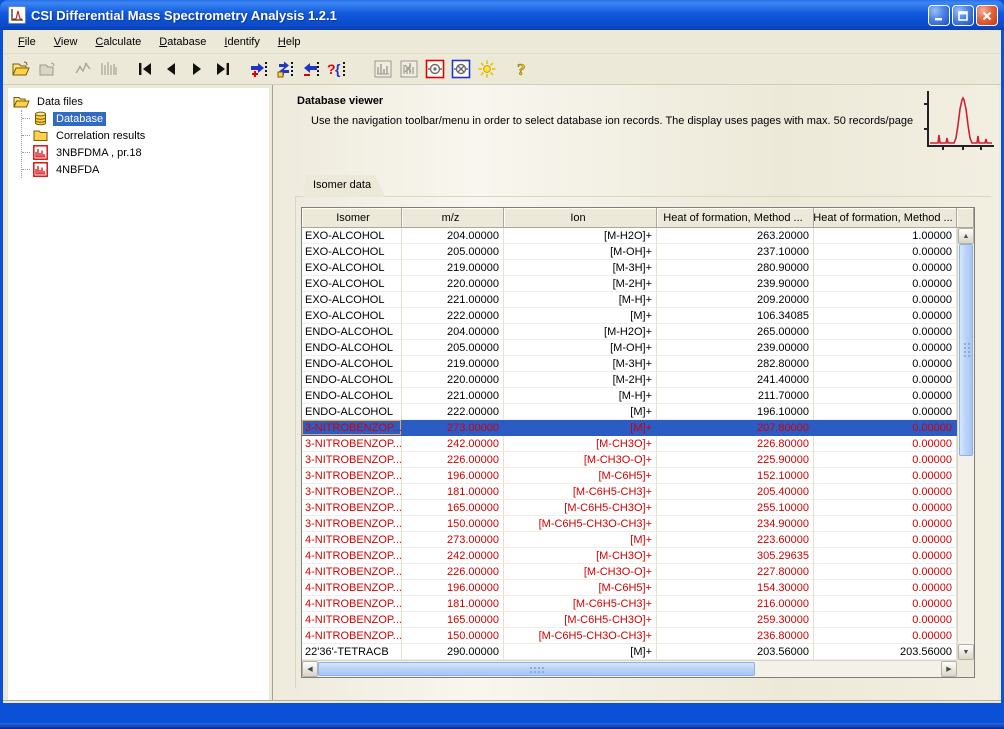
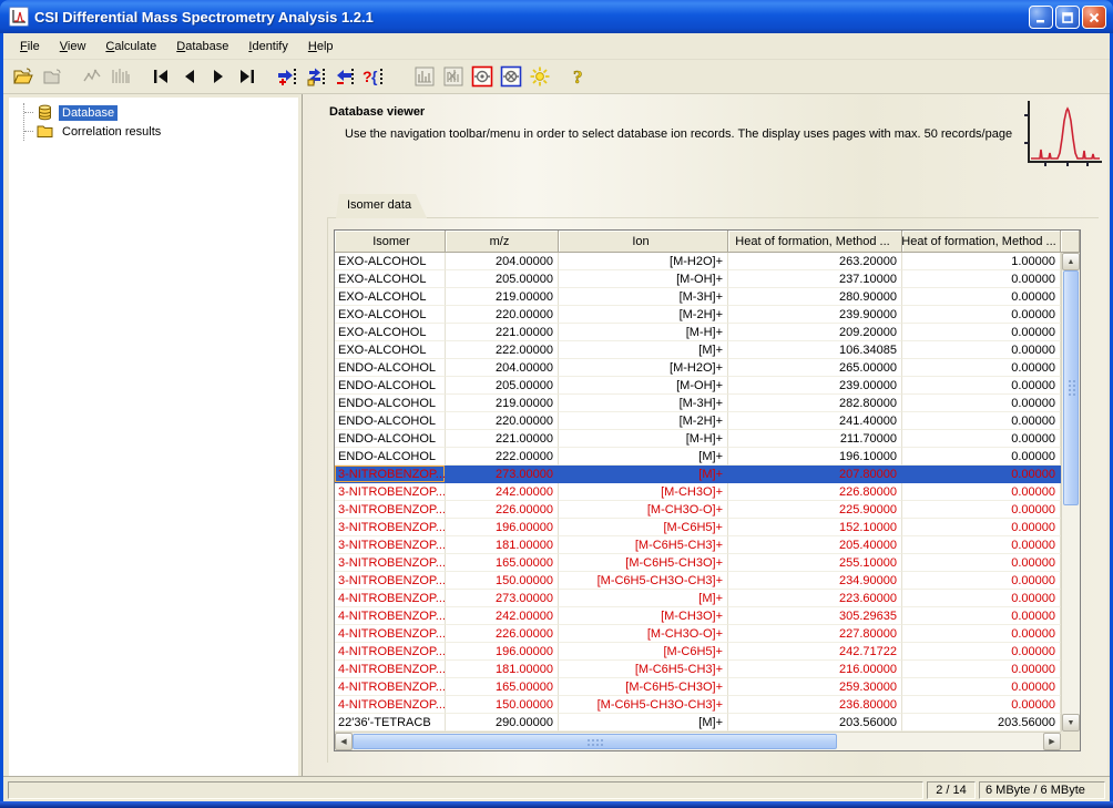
  CSI Differential Mass Spectrometry Analysis 1.2.1
  File
  View
  Calculate
  Database
  Identify
  Help
  ?
  {
  ?
- Data files
  Database
  Correlation results
- 3NBFDMA , pr.18
- 4NBFDA
  Database viewer
  Use the navigation toolbar/menu in order to select database ion records. The display uses pages with max. 50 records/page
  Isomer data
  Isomer
  m/z
  Ion
  Heat of formation, Method ...
  Heat of formation, Method ...
  EXO-ALCOHOL
  204.00000
  [M-H2O]+
  263.20000
  1.00000
  EXO-ALCOHOL
  205.00000
  [M-OH]+
  237.10000
  0.00000
  EXO-ALCOHOL
  219.00000
  [M-3H]+
  280.90000
  0.00000
  EXO-ALCOHOL
  220.00000
  [M-2H]+
  239.90000
  0.00000
  EXO-ALCOHOL
  221.00000
  [M-H]+
  209.20000
  0.00000
  EXO-ALCOHOL
  222.00000
  [M]+
  106.34085
  0.00000
  ENDO-ALCOHOL
  204.00000
  [M-H2O]+
  265.00000
  0.00000
  ENDO-ALCOHOL
  205.00000
  [M-OH]+
  239.00000
  0.00000
  ENDO-ALCOHOL
  219.00000
  [M-3H]+
  282.80000
  0.00000
  ENDO-ALCOHOL
  220.00000
  [M-2H]+
  241.40000
  0.00000
  ENDO-ALCOHOL
  221.00000
  [M-H]+
  211.70000
  0.00000
  ENDO-ALCOHOL
  222.00000
  [M]+
  196.10000
  0.00000
  3-NITROBENZOP...
  273.00000
  [M]+
  207.80000
  0.00000
  3-NITROBENZOP...
  242.00000
  [M-CH3O]+
  226.80000
  0.00000
  3-NITROBENZOP...
  226.00000
  [M-CH3O-O]+
  225.90000
  0.00000
  3-NITROBENZOP...
  196.00000
  [M-C6H5]+
  152.10000
  0.00000
  3-NITROBENZOP...
  181.00000
  [M-C6H5-CH3]+
  205.40000
  0.00000
  3-NITROBENZOP...
  165.00000
  [M-C6H5-CH3O]+
  255.10000
  0.00000
  3-NITROBENZOP...
  150.00000
  [M-C6H5-CH3O-CH3]+
  234.90000
  0.00000
  4-NITROBENZOP...
  273.00000
  [M]+
  223.60000
  0.00000
  4-NITROBENZOP...
  242.00000
  [M-CH3O]+
  305.29635
  0.00000
  4-NITROBENZOP...
  226.00000
  [M-CH3O-O]+
  227.80000
  0.00000
  4-NITROBENZOP...
  196.00000
  [M-C6H5]+
- 154.30000
+ 242.71722
  0.00000
  4-NITROBENZOP...
  181.00000
  [M-C6H5-CH3]+
  216.00000
  0.00000
  4-NITROBENZOP...
  165.00000
  [M-C6H5-CH3O]+
  259.30000
  0.00000
  4-NITROBENZOP...
  150.00000
  [M-C6H5-CH3O-CH3]+
  236.80000
  0.00000
  22'36'-TETRACB
  290.00000
  [M]+
  203.56000
  203.56000
+ 2 / 14
+ 6 MByte / 6 MByte
